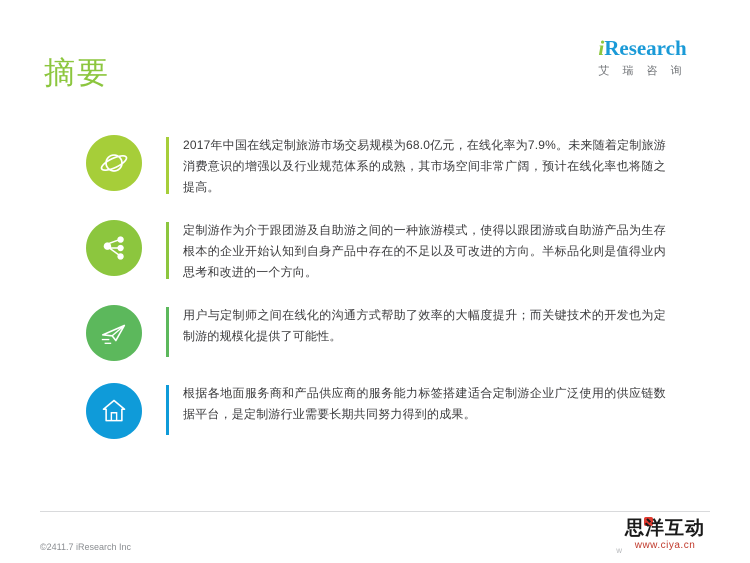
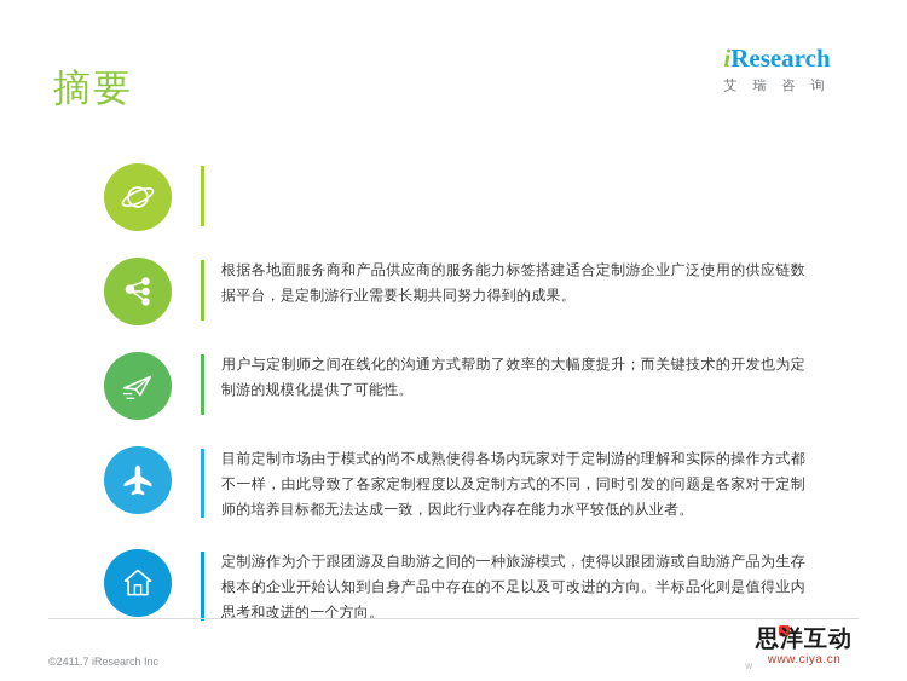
  摘要
  iResearch
  艾 瑞 咨 询
- 2017年中国在线定制旅游市场交易规模为68.0亿元，在线化率为7.9%。未来随着定制旅游消费意识的增强以及行业规范体系的成熟，其市场空间非常广阔，预计在线化率也将随之提高。
- 定制游作为介于跟团游及自助游之间的一种旅游模式，使得以跟团游或自助游产品为生存根本的企业开始认知到自身产品中存在的不足以及可改进的方向。半标品化则是值得业内思考和改进的一个方向。
+ 根据各地面服务商和产品供应商的服务能力标签搭建适合定制游企业广泛使用的供应链数据平台，是定制游行业需要长期共同努力得到的成果。
  用户与定制师之间在线化的沟通方式帮助了效率的大幅度提升；而关键技术的开发也为定制游的规模化提供了可能性。
+ 目前定制市场由于模式的尚不成熟使得各场内玩家对于定制游的理解和实际的操作方式都不一样，由此导致了各家定制程度以及定制方式的不同，同时引发的问题是各家对于定制师的培养目标都无法达成一致，因此行业内存在能力水平较低的从业者。
- 根据各地面服务商和产品供应商的服务能力标签搭建适合定制游企业广泛使用的供应链数据平台，是定制游行业需要长期共同努力得到的成果。
+ 定制游作为介于跟团游及自助游之间的一种旅游模式，使得以跟团游或自助游产品为生存根本的企业开始认知到自身产品中存在的不足以及可改进的方向。半标品化则是值得业内思考和改进的一个方向。
  ©2411.7 iResearch Inc
  w
  思洋互动
  www.ciya.cn
